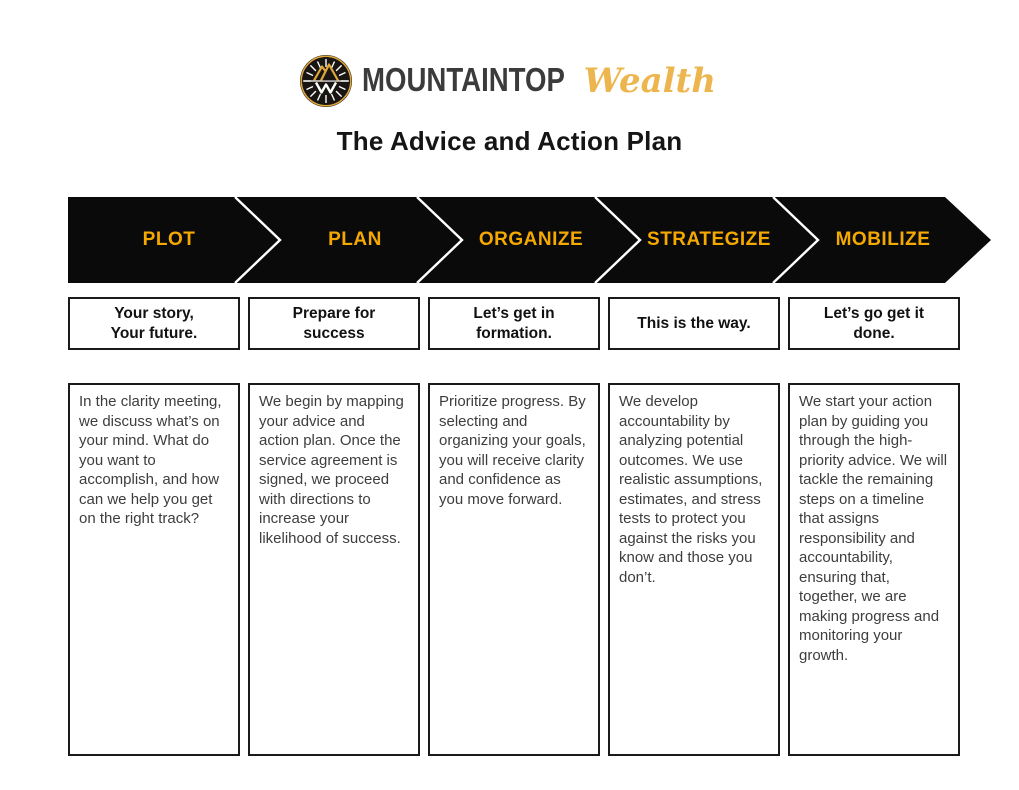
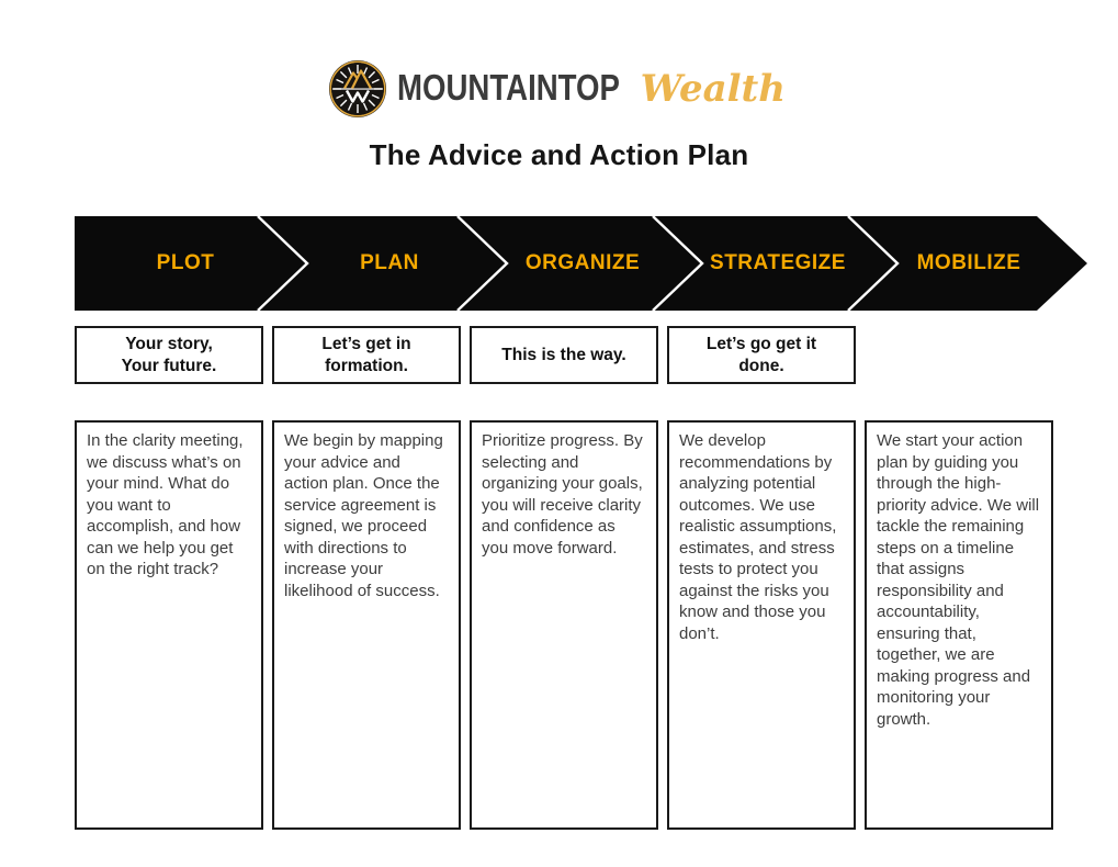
  MOUNTAINTOP
  Wealth
  The Advice and Action Plan
  PLOT
  PLAN
  ORGANIZE
  STRATEGIZE
  MOBILIZE
  Your story,
  Your future.
- Prepare for
- success
  Let’s get in
  formation.
  This is the way.
  Let’s go get it
  done.
  In the clarity meeting, we discuss what’s on your mind. What do you want to accomplish, and how can we help you get on the right track?
  We begin by mapping your advice and action plan. Once the service agreement is signed, we proceed with directions to increase your likelihood of success.
  Prioritize progress. By selecting and organizing your goals, you will receive clarity and confidence as you move forward.
- We develop accountability by analyzing potential outcomes. We use realistic assumptions, estimates, and stress tests to protect you against the risks you know and those you don’t.
+ We develop recommendations by analyzing potential outcomes. We use realistic assumptions, estimates, and stress tests to protect you against the risks you know and those you don’t.
  We start your action plan by guiding you through the high-priority advice. We will tackle the remaining steps on a timeline that assigns responsibility and accountability, ensuring that, together, we are making progress and monitoring your growth.
